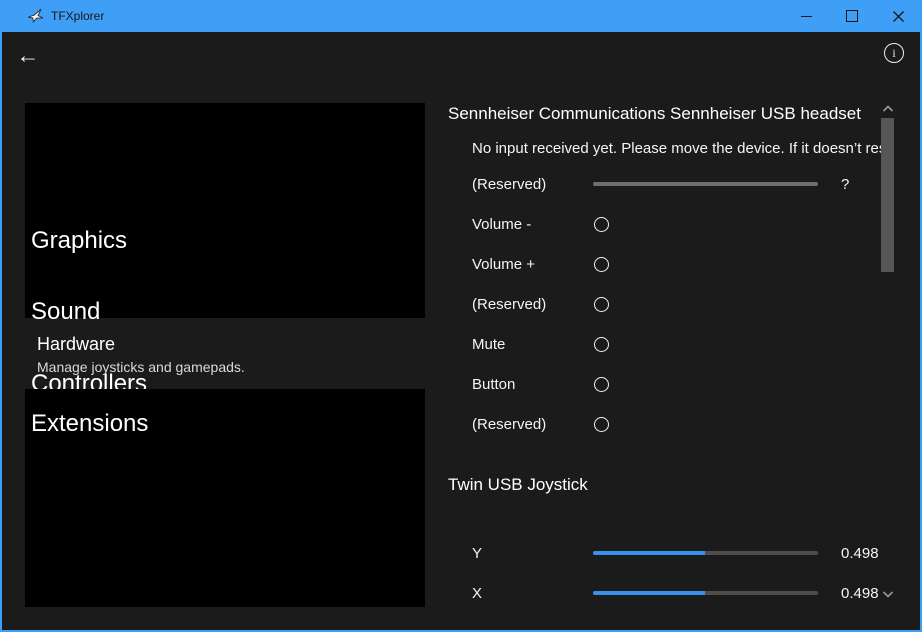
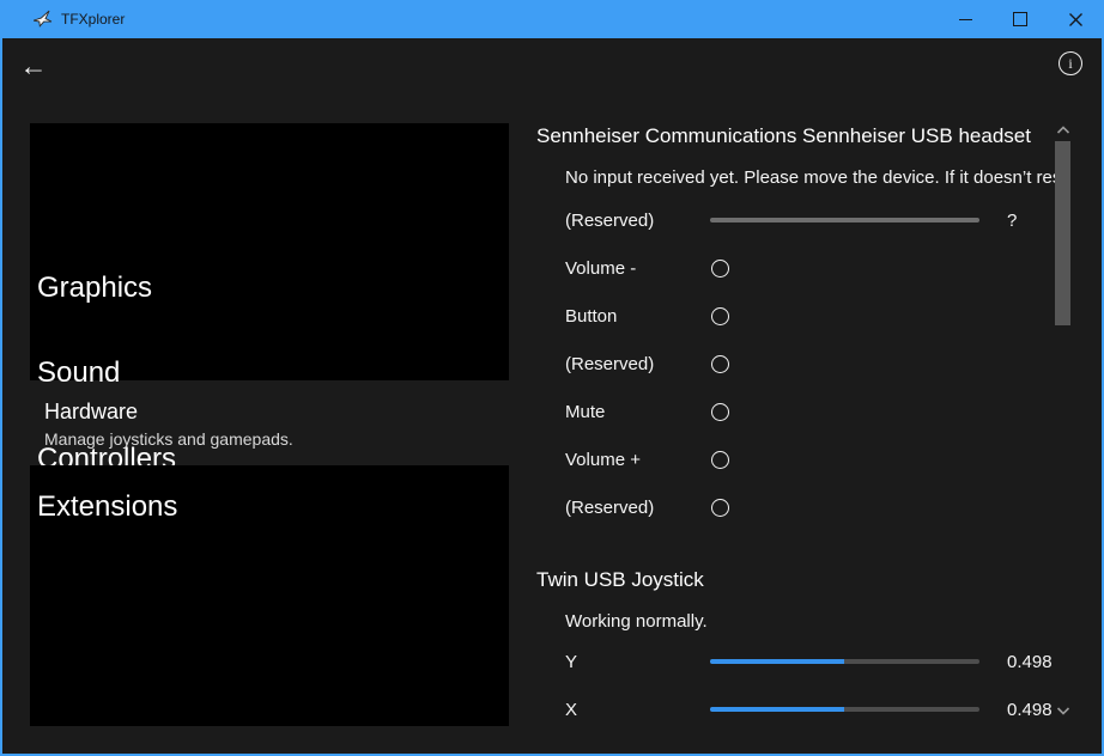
  TFXplorer
  ←
  i
  Graphics
  Sound
  Controllers
  Hardware
  Manage joysticks and gamepads.
  Extensions
  Sennheiser Communications Sennheiser USB headset
  No input received yet. Please move the device. If it doesn’t re
  (Reserved)
  ?
  Volume -
- Volume +
+ Button
  (Reserved)
  Mute
- Button
+ Volume +
  (Reserved)
  Twin USB Joystick
+ Working normally.
  Y
  0.498
  X
  0.498
